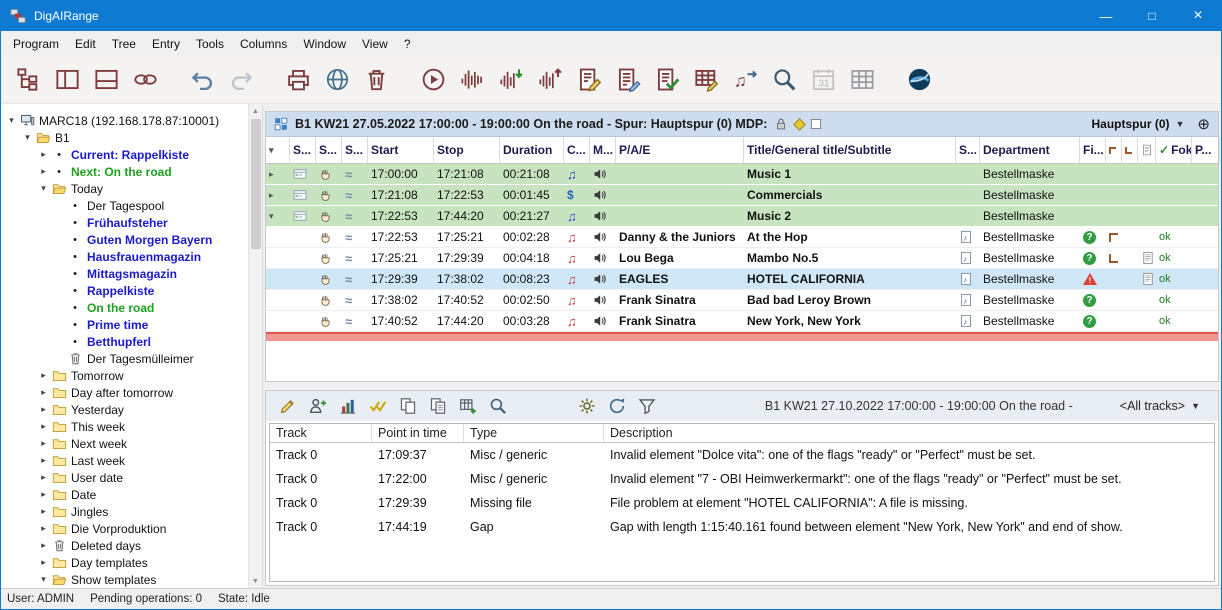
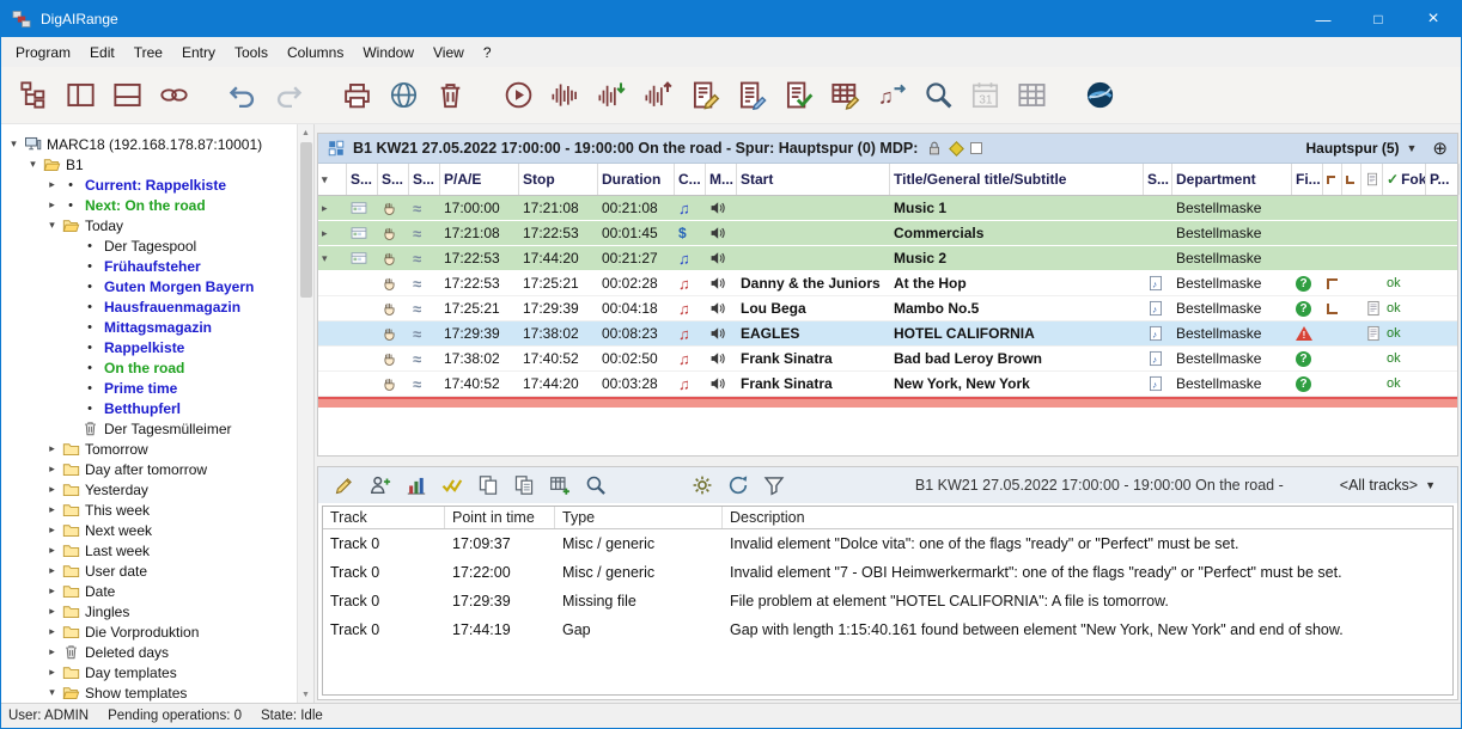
  DigAIRange
  —
  □
  ×
  Program
  Edit
  Tree
  Entry
  Tools
  Columns
  Window
  View
  ?
  ♫
  31
  ▾
  MARC18 (192.168.178.87:10001)
  ▾
  B1
  ▸
  •
  Current: Rappelkiste
  ▸
  •
  Next: On the road
  ▾
  Today
  •
  Der Tagespool
  •
  Frühaufsteher
  •
  Guten Morgen Bayern
  •
  Hausfrauenmagazin
  •
  Mittagsmagazin
  •
  Rappelkiste
  •
  On the road
  •
  Prime time
  •
  Betthupferl
  Der Tagesmülleimer
  ▸
  Tomorrow
  ▸
  Day after tomorrow
  ▸
  Yesterday
  ▸
  This week
  ▸
  Next week
  ▸
  Last week
  ▸
  User date
  ▸
  Date
  ▸
  Jingles
  ▸
  Die Vorproduktion
  ▸
  Deleted days
  ▸
  Day templates
  ▾
  Show templates
  B1 KW21 27.05.2022 17:00:00 - 19:00:00 On the road - Spur: Hauptspur (0) MDP:
- Hauptspur (0)
+ Hauptspur (5)
  ▼
  ⊕
  ▾
  S...
  S...
  S...
- Start
+ P/A/E
  Stop
  Duration
  C...
  M...
- P/A/E
+ Start
  Title/General title/Subtitle
  S...
  Department
  Fi...
  ✓
  Fok
  P...
  ▸
  ≈
  17:00:00
  17:21:08
  00:21:08
  ♫
  Music 1
  Bestellmaske
  ▸
  ≈
  17:21:08
  17:22:53
  00:01:45
  $
  Commercials
  Bestellmaske
  ▾
  ≈
  17:22:53
  17:44:20
  00:21:27
  ♫
  Music 2
  Bestellmaske
  ≈
  17:22:53
  17:25:21
  00:02:28
  ♫
  Danny & the Juniors
  At the Hop
  ♪
  Bestellmaske
  ?
  ok
  ≈
  17:25:21
  17:29:39
  00:04:18
  ♫
  Lou Bega
  Mambo No.5
  ♪
  Bestellmaske
  ?
  ok
  ≈
  17:29:39
  17:38:02
  00:08:23
  ♫
  EAGLES
  HOTEL CALIFORNIA
  ♪
  Bestellmaske
  !
  ok
  ≈
  17:38:02
  17:40:52
  00:02:50
  ♫
  Frank Sinatra
  Bad bad Leroy Brown
  ♪
  Bestellmaske
  ?
  ok
  ≈
  17:40:52
  17:44:20
  00:03:28
  ♫
  Frank Sinatra
  New York, New York
  ♪
  Bestellmaske
  ?
  ok
- B1 KW21 27.10.2022 17:00:00 - 19:00:00 On the road -
+ B1 KW21 27.05.2022 17:00:00 - 19:00:00 On the road -
  <All tracks>
  ▼
  Track
  Point in time
  Type
  Description
  Track 0
  17:09:37
  Misc / generic
  Invalid element "Dolce vita": one of the flags "ready" or "Perfect" must be set.
  Track 0
  17:22:00
  Misc / generic
  Invalid element "7 - OBI Heimwerkermarkt": one of the flags "ready" or "Perfect" must be set.
  Track 0
  17:29:39
  Missing file
- File problem at element "HOTEL CALIFORNIA": A file is missing.
+ File problem at element "HOTEL CALIFORNIA": A file is tomorrow.
  Track 0
  17:44:19
  Gap
  Gap with length 1:15:40.161 found between element "New York, New York" and end of show.
  User: ADMIN
  Pending operations: 0
  State: Idle
